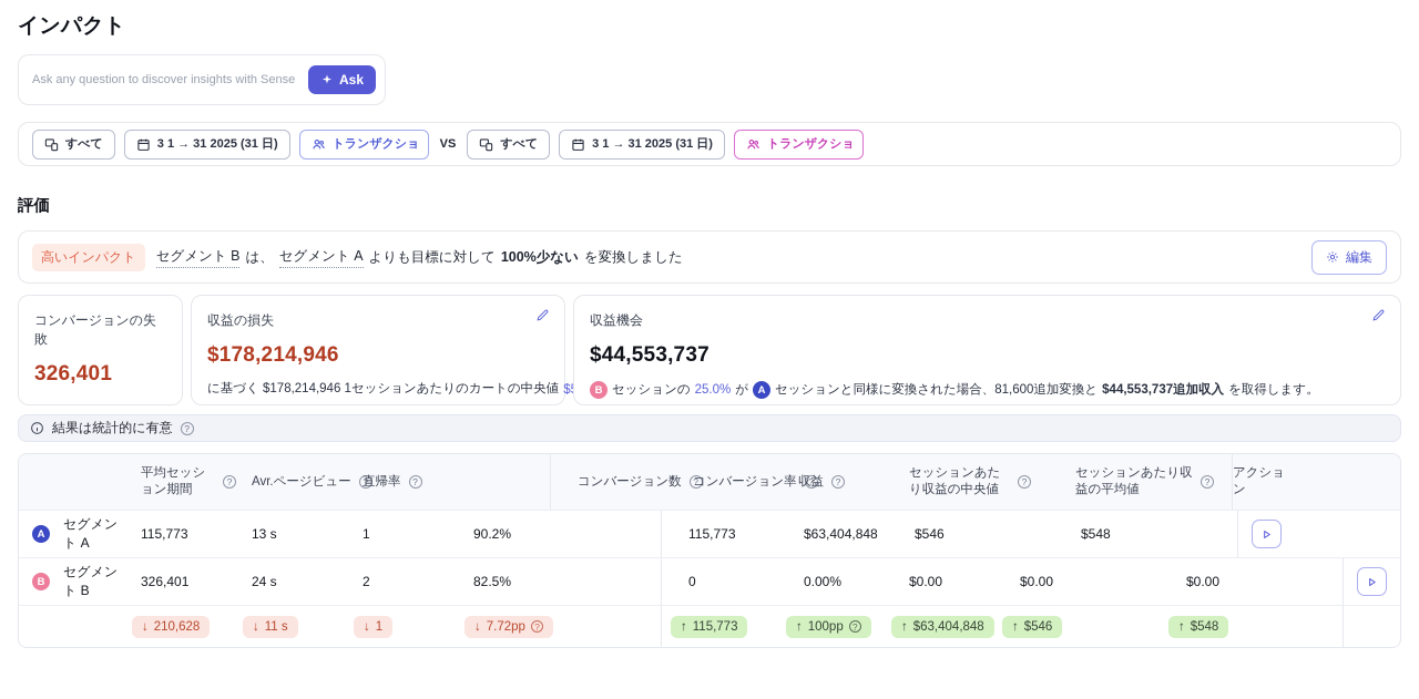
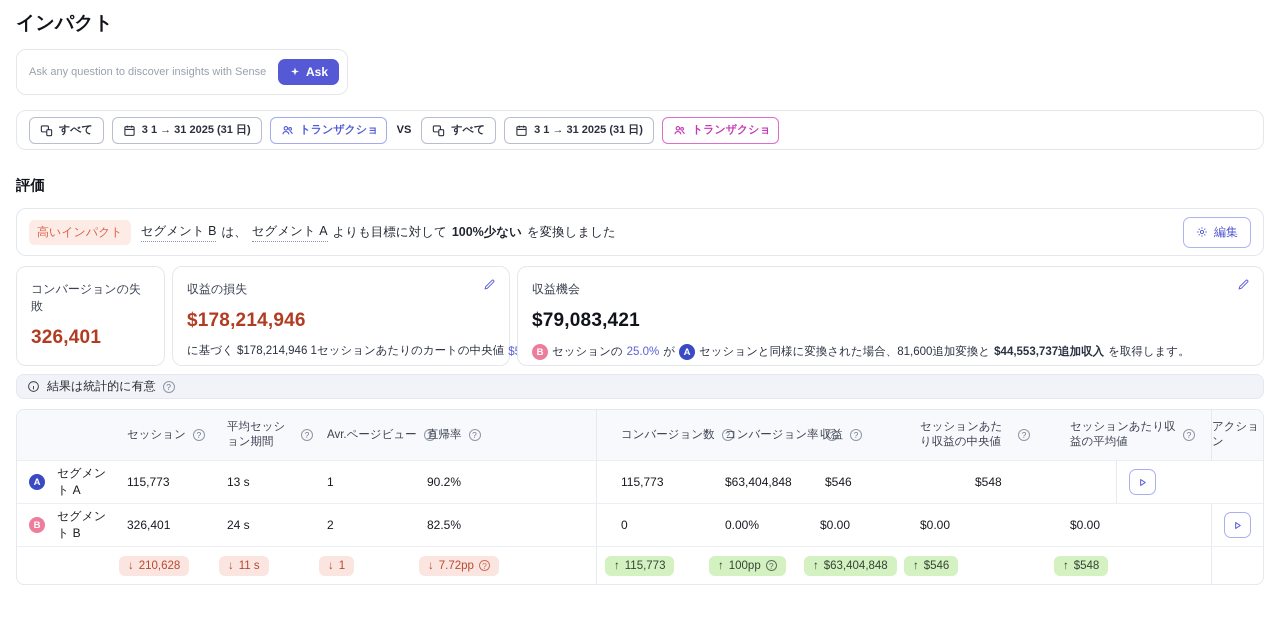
  インパクト
  Ask any question to discover insights with Sense
  Ask
  すべて
  3 1 → 31 2025 (31 日)
  トランザクショ
  VS
  すべて
  3 1 → 31 2025 (31 日)
  トランザクショ
  評価
  高いインパクト
  セグメント B
  は、
  セグメント A
  よりも目標に対して
  100%少ない
  を変換しました
  編集
  コンバージョンの失敗
  326,401
  収益の損失
  $178,214,946
  に基づく $178,214,946 1セッションあたりのカートの中央値
  収益機会
- $44,553,737
+ $79,083,421
  B
  セッションの
  25.0%
  が
  A
  セッションと同様に変換された場合、81,600追加変換と
  $44,553,737追加収入
  を取得します。
  結果は統計的に有意
+ セッション
  平均セッション期間
  Avr.ページビュー
  直帰率
  コンバージョン数
  コンバージョン率
  収益
  セッションあたり収益の中央値
  セッションあたり収益の平均値
  アクション
  A
  セグメント A
  115,773
  13 s
  1
  90.2%
  115,773
  $63,404,848
  $546
  $548
  B
  セグメント B
  326,401
  24 s
  2
  82.5%
  0
  0.00%
  $0.00
  $0.00
  $0.00
  ↓
  210,628
  ↓
  11 s
  ↓
  1
  ↓
  7.72pp
  ↑
  115,773
  ↑
  100pp
  ↑
  $63,404,848
  ↑
  $546
  ↑
  $548
